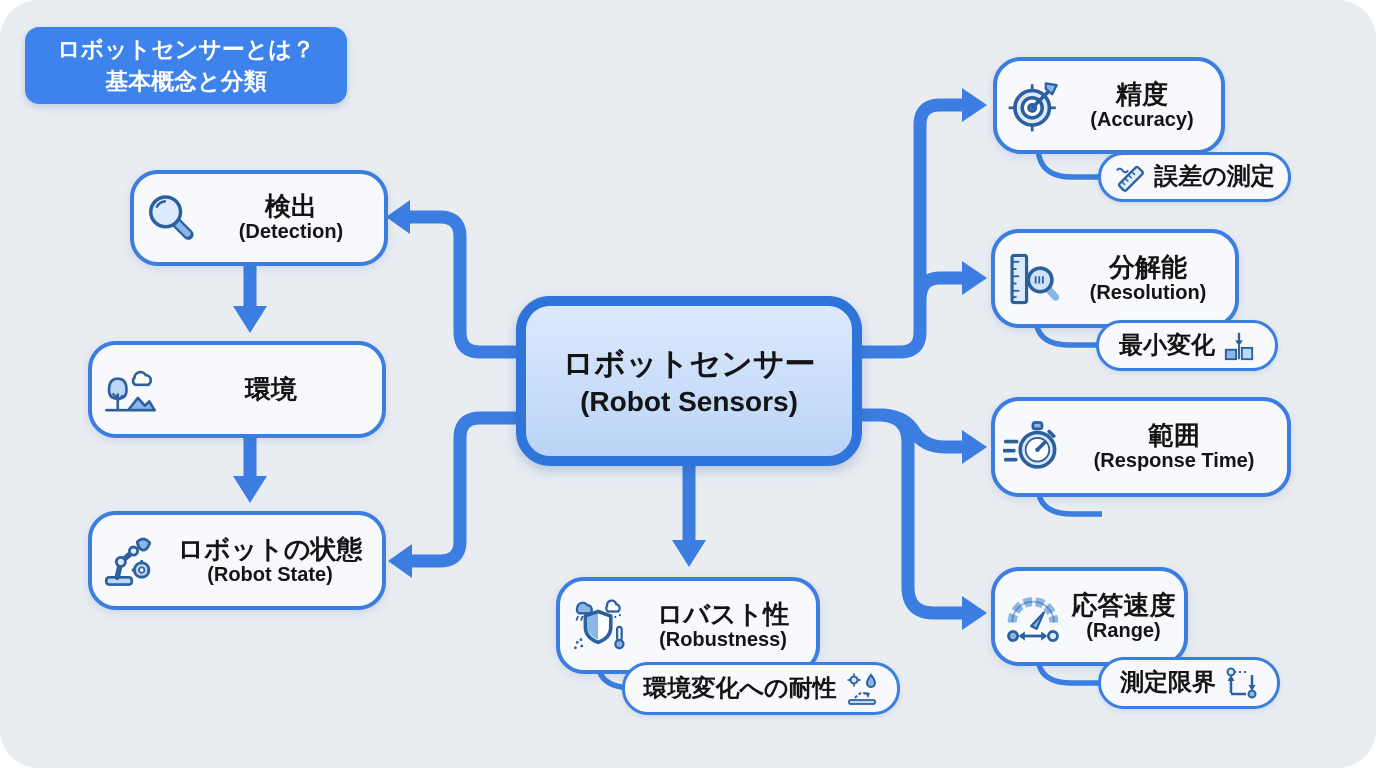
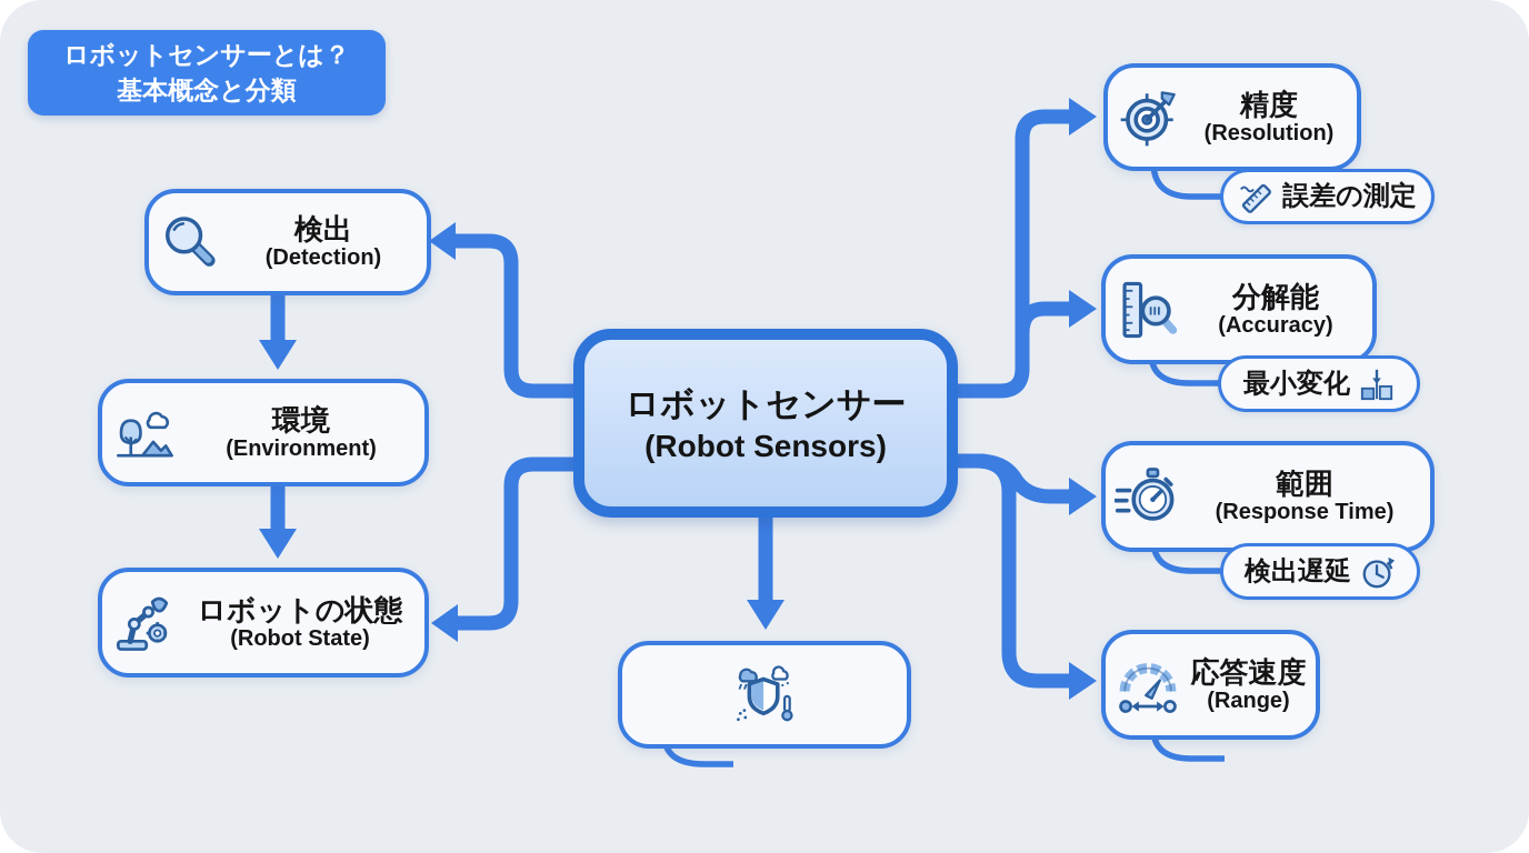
  ロボットセンサーとは？
  基本概念と分類
  ロボットセンサー
  (Robot Sensors)
  検出
  (Detection)
  環境
+ (Environment)
  ロボットの状態
  (Robot State)
  精度
- (Accuracy)
+ (Resolution)
  誤差の測定
  分解能
- (Resolution)
+ (Accuracy)
  最小変化
  範囲
  (Response Time)
+ 検出遅延
  応答速度
  (Range)
- 測定限界
- ロバスト性
- (Robustness)
- 環境変化への耐性
